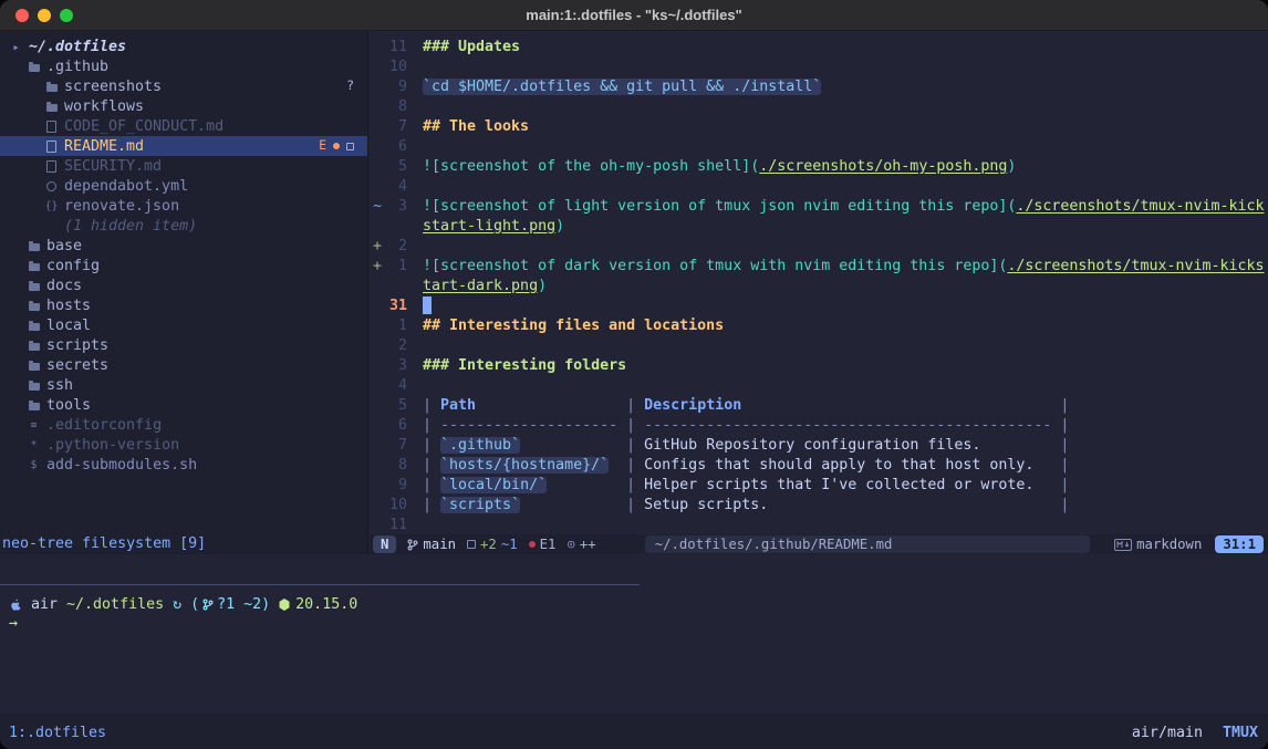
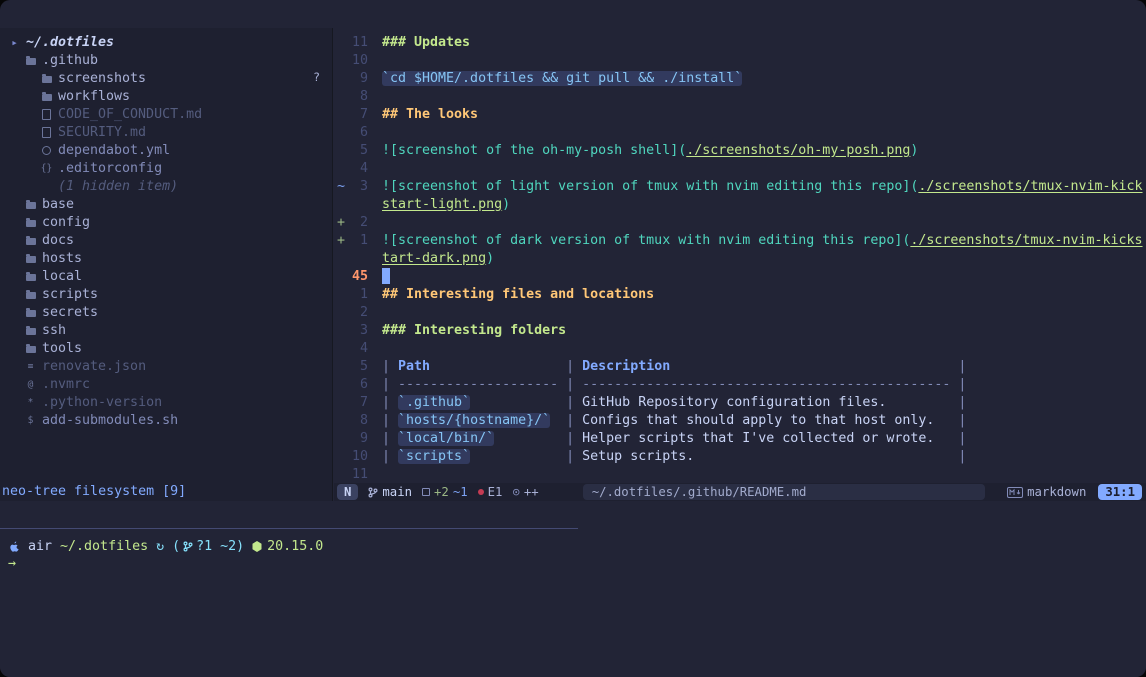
- main:1:.dotfiles - "ks~/.dotfiles"
  ▸
  ~/.dotfiles
  .github
  screenshots
  ?
  workflows
  CODE_OF_CONDUCT.md
- README.md
- E
  SECURITY.md
  dependabot.yml
  {}
- renovate.json
+ .editorconfig
  (1 hidden item)
  base
  config
  docs
  hosts
  local
  scripts
  secrets
  ssh
  tools
  ≡
- .editorconfig
+ renovate.json
+ @
+ .nvmrc
  *
  .python-version
  $
  add-submodules.sh
  neo-tree filesystem [9]
  11
  ### Updates
  10
  9
  `cd $HOME/.dotfiles && git pull && ./install`
  8
  7
  ## The looks
  6
  5
  ![screenshot of the oh-my-posh shell](./screenshots/oh-my-posh.png)
  4
  ~
  3
- ![screenshot of light version of tmux json nvim editing this repo](./screenshots/tmux-nvim-kick
+ ![screenshot of light version of tmux with nvim editing this repo](./screenshots/tmux-nvim-kick
  start-light.png)
  +
  2
  +
  1
  ![screenshot of dark version of tmux with nvim editing this repo](./screenshots/tmux-nvim-kicks
  tart-dark.png)
- 31
+ 45
  1
  ## Interesting files and locations
  2
  3
  ### Interesting folders
  4
  5
  | Path | Description |
  6
  | -------------------- | ---------------------------------------------- |
  7
  | `.github` | GitHub Repository configuration files. |
  8
  | `hosts/{hostname}/` | Configs that should apply to that host only. |
  9
  | `local/bin/` | Helper scripts that I've collected or wrote. |
  10
  | `scripts` | Setup scripts. |
  11
  N
  main
  +2
  ~1
  E1
  ⊙
  ++
  ~/.dotfiles/.github/README.md
  markdown
  31:1
  air
  ~/.dotfiles
  ↻
  (
  ?1 ~2)
  20.15.0
  →
- 1:.dotfiles
- air/main
- TMUX
